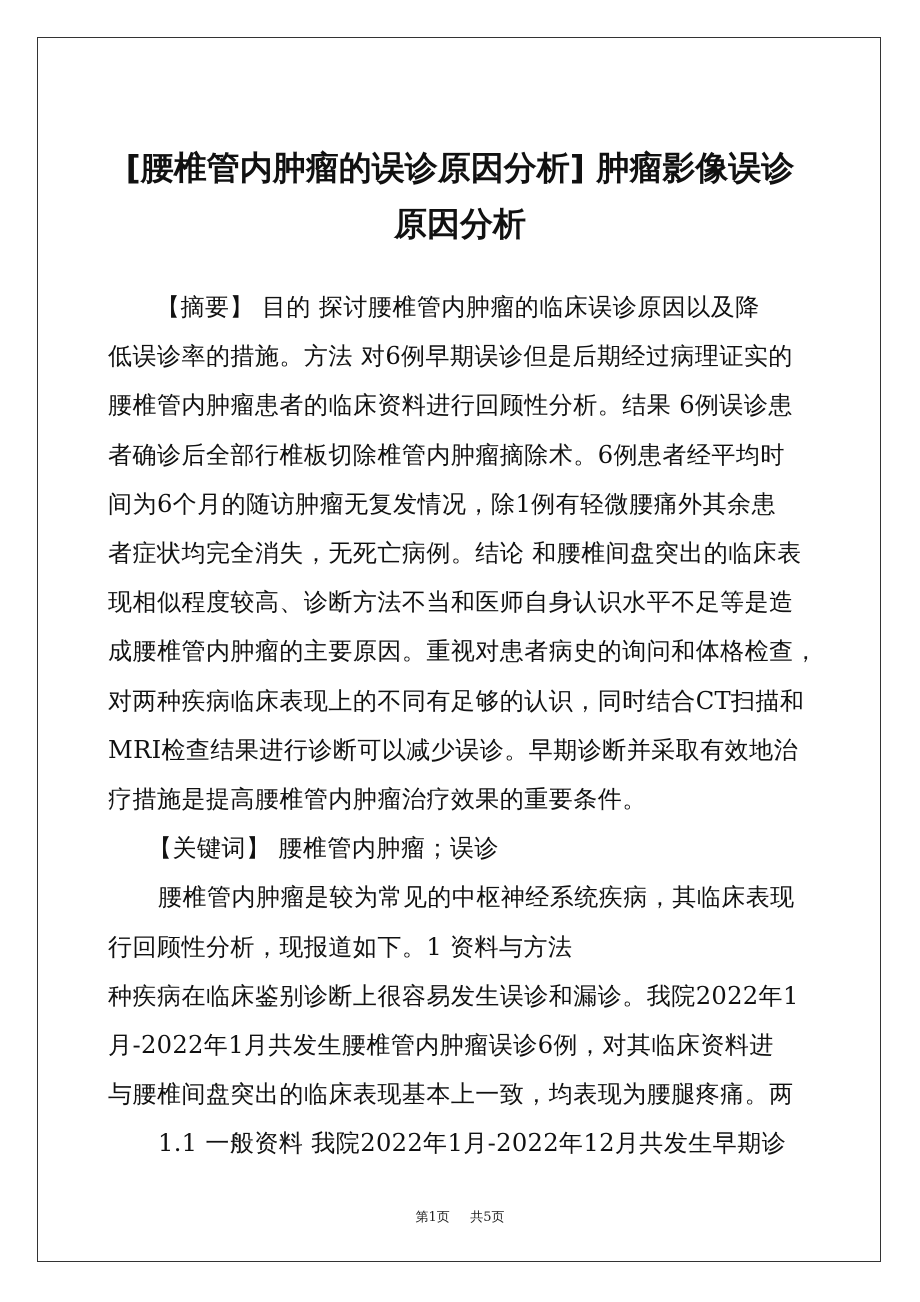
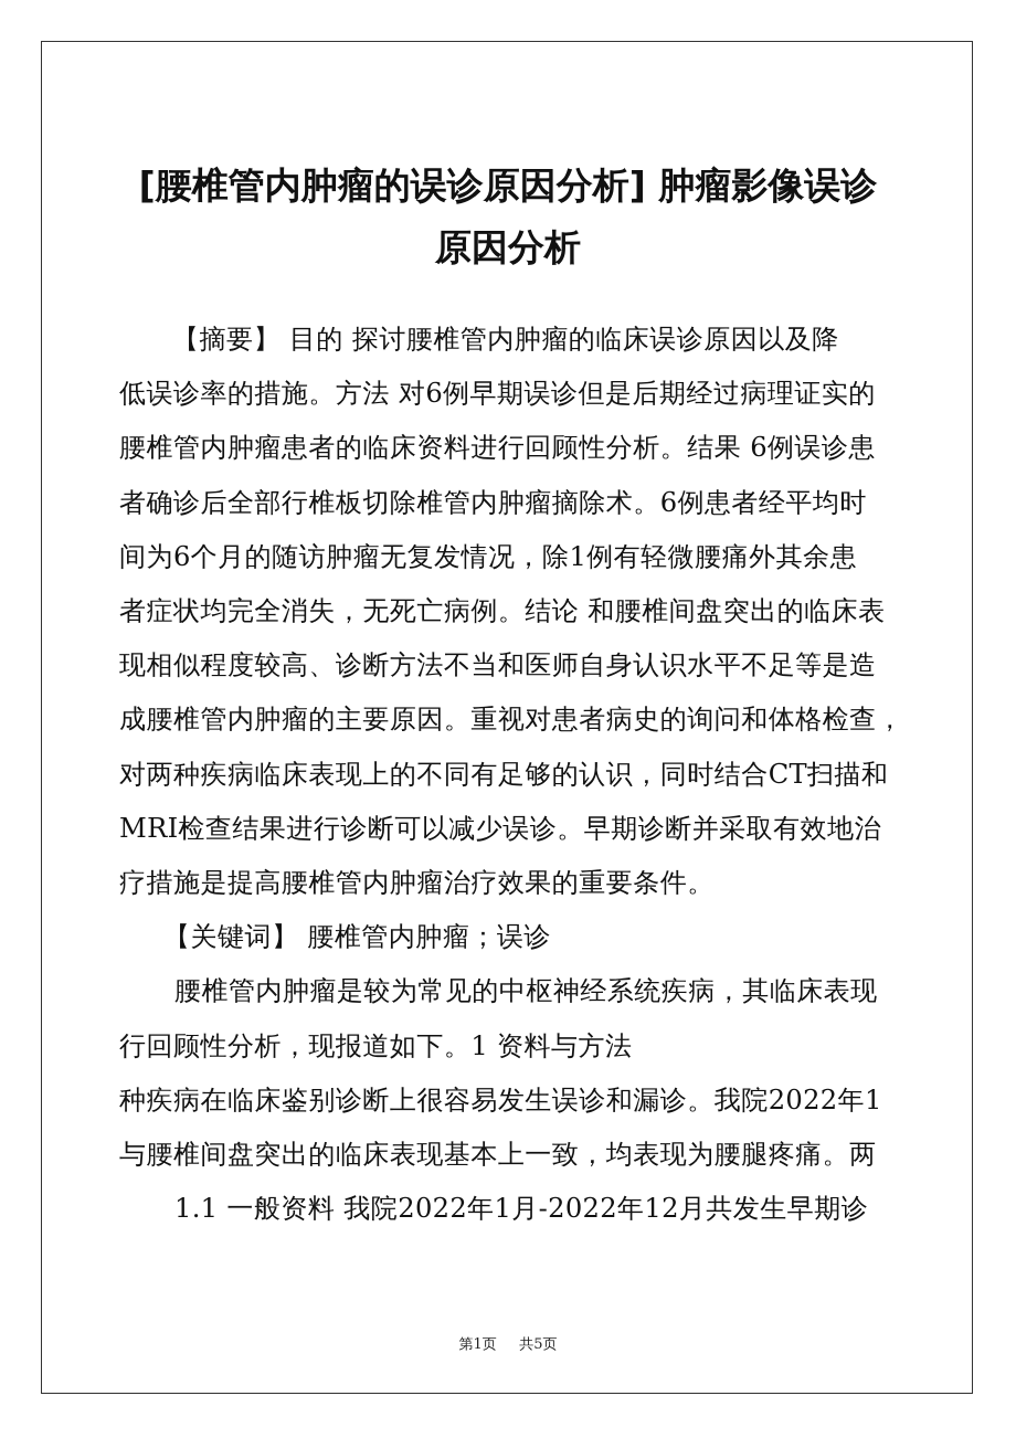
  [腰椎管内肿瘤的误诊原因分析] 肿瘤影像误诊
  原因分析
  【摘要】 目的 探讨腰椎管内肿瘤的临床误诊原因以及降
  低误诊率的措施。方法 对6例早期误诊但是后期经过病理证实的
  腰椎管内肿瘤患者的临床资料进行回顾性分析。结果 6例误诊患
  者确诊后全部行椎板切除椎管内肿瘤摘除术。6例患者经平均时
  间为6个月的随访肿瘤无复发情况，除1例有轻微腰痛外其余患
  者症状均完全消失，无死亡病例。结论 和腰椎间盘突出的临床表
  现相似程度较高、诊断方法不当和医师自身认识水平不足等是造
  成腰椎管内肿瘤的主要原因。重视对患者病史的询问和体格检查，
  对两种疾病临床表现上的不同有足够的认识，同时结合CT扫描和
  MRI检查结果进行诊断可以减少误诊。早期诊断并采取有效地治
  疗措施是提高腰椎管内肿瘤治疗效果的重要条件。
  【关键词】 腰椎管内肿瘤；误诊
  腰椎管内肿瘤是较为常见的中枢神经系统疾病，其临床表现
  行回顾性分析，现报道如下。1 资料与方法
  种疾病在临床鉴别诊断上很容易发生误诊和漏诊。我院2022年1
- 月-2022年1月共发生腰椎管内肿瘤误诊6例，对其临床资料进
  与腰椎间盘突出的临床表现基本上一致，均表现为腰腿疼痛。两
  1.1 一般资料 我院2022年1月-2022年12月共发生早期诊
  第1页 共5页
